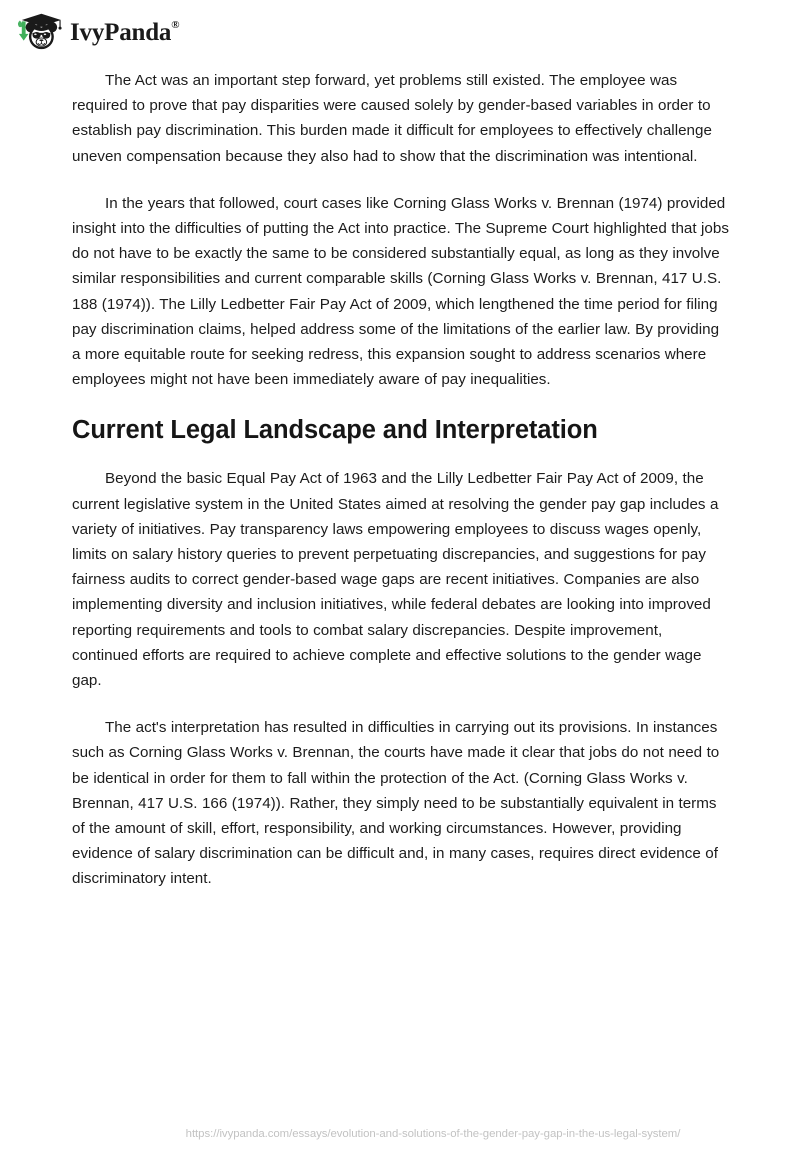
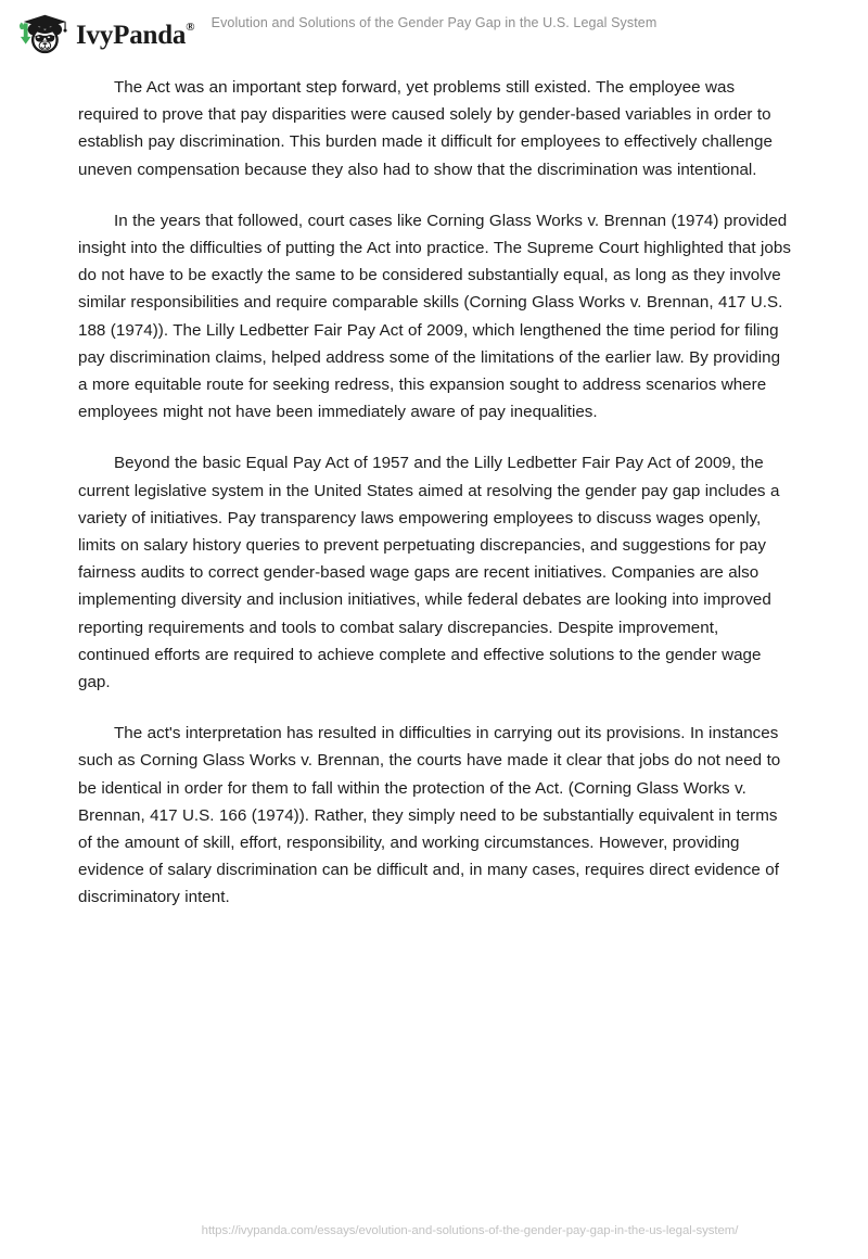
  IvyPanda®
+ Evolution and Solutions of the Gender Pay Gap in the U.S. Legal System
  The Act was an important step forward, yet problems still existed. The employee was required to prove that pay disparities were caused solely by gender-based variables in order to establish pay discrimination. This burden made it difficult for employees to effectively challenge uneven compensation because they also had to show that the discrimination was intentional.
- In the years that followed, court cases like Corning Glass Works v. Brennan (1974) provided insight into the difficulties of putting the Act into practice. The Supreme Court highlighted that jobs do not have to be exactly the same to be considered substantially equal, as long as they involve similar responsibilities and current comparable skills (Corning Glass Works v. Brennan, 417 U.S. 188 (1974)). The Lilly Ledbetter Fair Pay Act of 2009, which lengthened the time period for filing pay discrimination claims, helped address some of the limitations of the earlier law. By providing a more equitable route for seeking redress, this expansion sought to address scenarios where employees might not have been immediately aware of pay inequalities.
+ In the years that followed, court cases like Corning Glass Works v. Brennan (1974) provided insight into the difficulties of putting the Act into practice. The Supreme Court highlighted that jobs do not have to be exactly the same to be considered substantially equal, as long as they involve similar responsibilities and require comparable skills (Corning Glass Works v. Brennan, 417 U.S. 188 (1974)). The Lilly Ledbetter Fair Pay Act of 2009, which lengthened the time period for filing pay discrimination claims, helped address some of the limitations of the earlier law. By providing a more equitable route for seeking redress, this expansion sought to address scenarios where employees might not have been immediately aware of pay inequalities.
- Current Legal Landscape and Interpretation
- Beyond the basic Equal Pay Act of 1963 and the Lilly Ledbetter Fair Pay Act of 2009, the current legislative system in the United States aimed at resolving the gender pay gap includes a variety of initiatives. Pay transparency laws empowering employees to discuss wages openly, limits on salary history queries to prevent perpetuating discrepancies, and suggestions for pay fairness audits to correct gender-based wage gaps are recent initiatives. Companies are also implementing diversity and inclusion initiatives, while federal debates are looking into improved reporting requirements and tools to combat salary discrepancies. Despite improvement, continued efforts are required to achieve complete and effective solutions to the gender wage gap.
+ Beyond the basic Equal Pay Act of 1957 and the Lilly Ledbetter Fair Pay Act of 2009, the current legislative system in the United States aimed at resolving the gender pay gap includes a variety of initiatives. Pay transparency laws empowering employees to discuss wages openly, limits on salary history queries to prevent perpetuating discrepancies, and suggestions for pay fairness audits to correct gender-based wage gaps are recent initiatives. Companies are also implementing diversity and inclusion initiatives, while federal debates are looking into improved reporting requirements and tools to combat salary discrepancies. Despite improvement, continued efforts are required to achieve complete and effective solutions to the gender wage gap.
  The act's interpretation has resulted in difficulties in carrying out its provisions. In instances such as Corning Glass Works v. Brennan, the courts have made it clear that jobs do not need to be identical in order for them to fall within the protection of the Act. (Corning Glass Works v. Brennan, 417 U.S. 166 (1974)). Rather, they simply need to be substantially equivalent in terms of the amount of skill, effort, responsibility, and working circumstances. However, providing evidence of salary discrimination can be difficult and, in many cases, requires direct evidence of discriminatory intent.
  https://ivypanda.com/essays/evolution-and-solutions-of-the-gender-pay-gap-in-the-us-legal-system/
